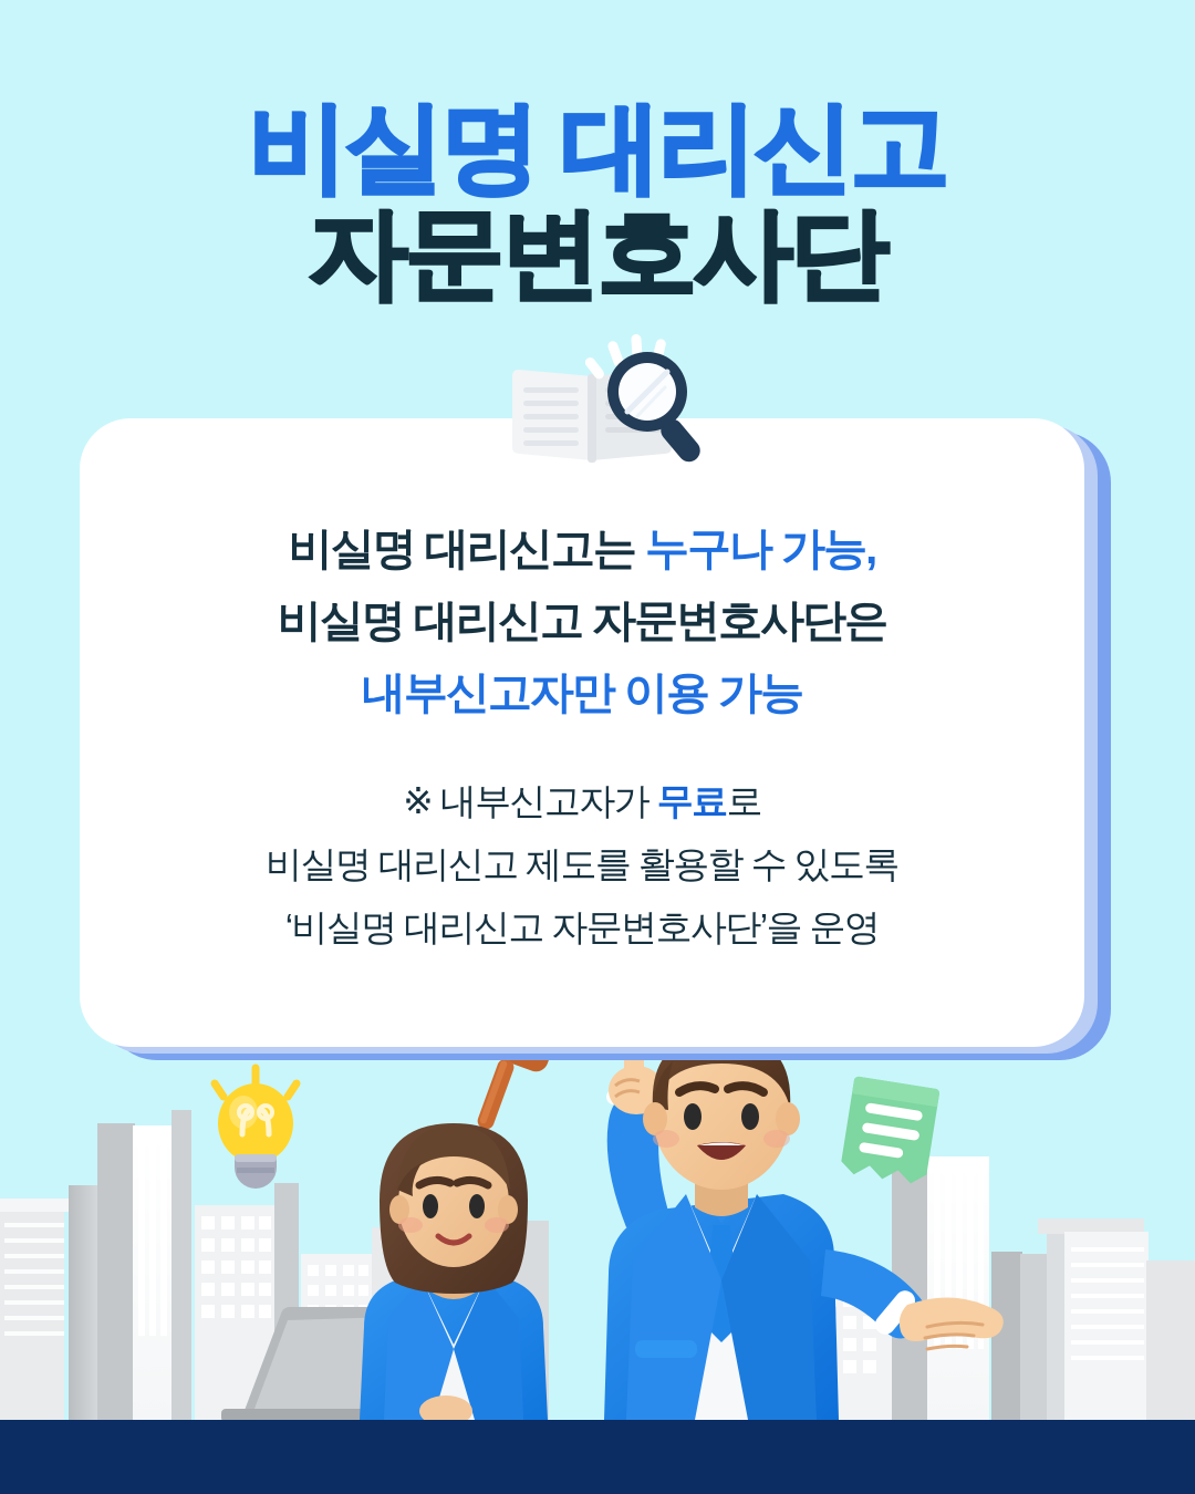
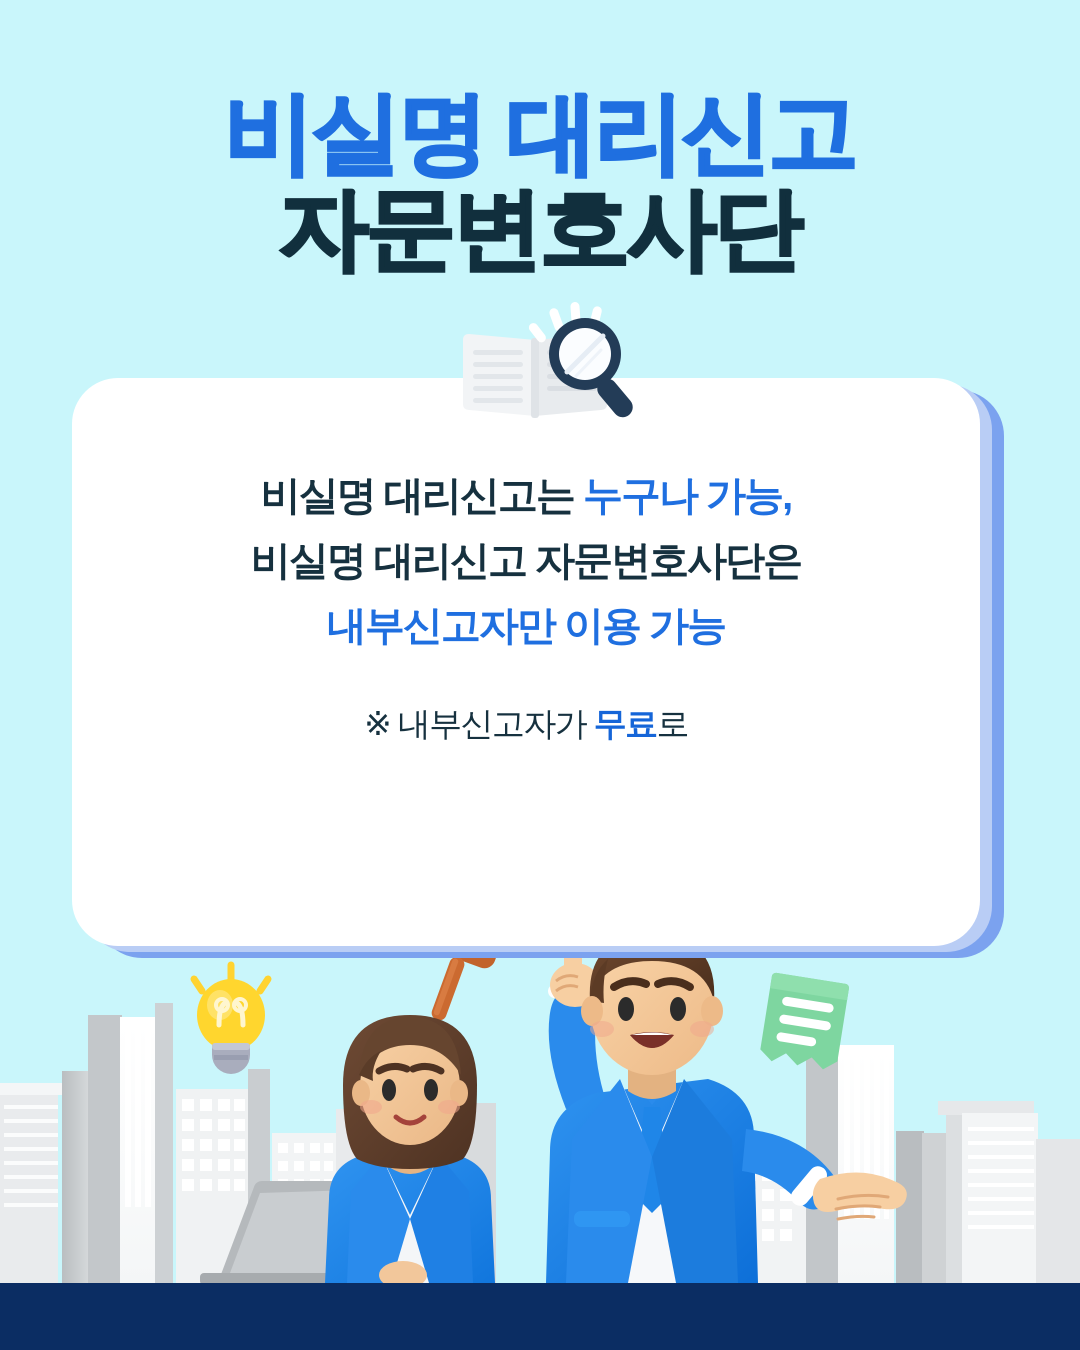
  비실명 대리신고
  자문변호사단
  비실명 대리신고는 누구나 가능,
  비실명 대리신고 자문변호사단은
  내부신고자만 이용 가능
  ※ 내부신고자가 무료로
- 비실명 대리신고 제도를 활용할 수 있도록
- ‘비실명 대리신고 자문변호사단’을 운영
